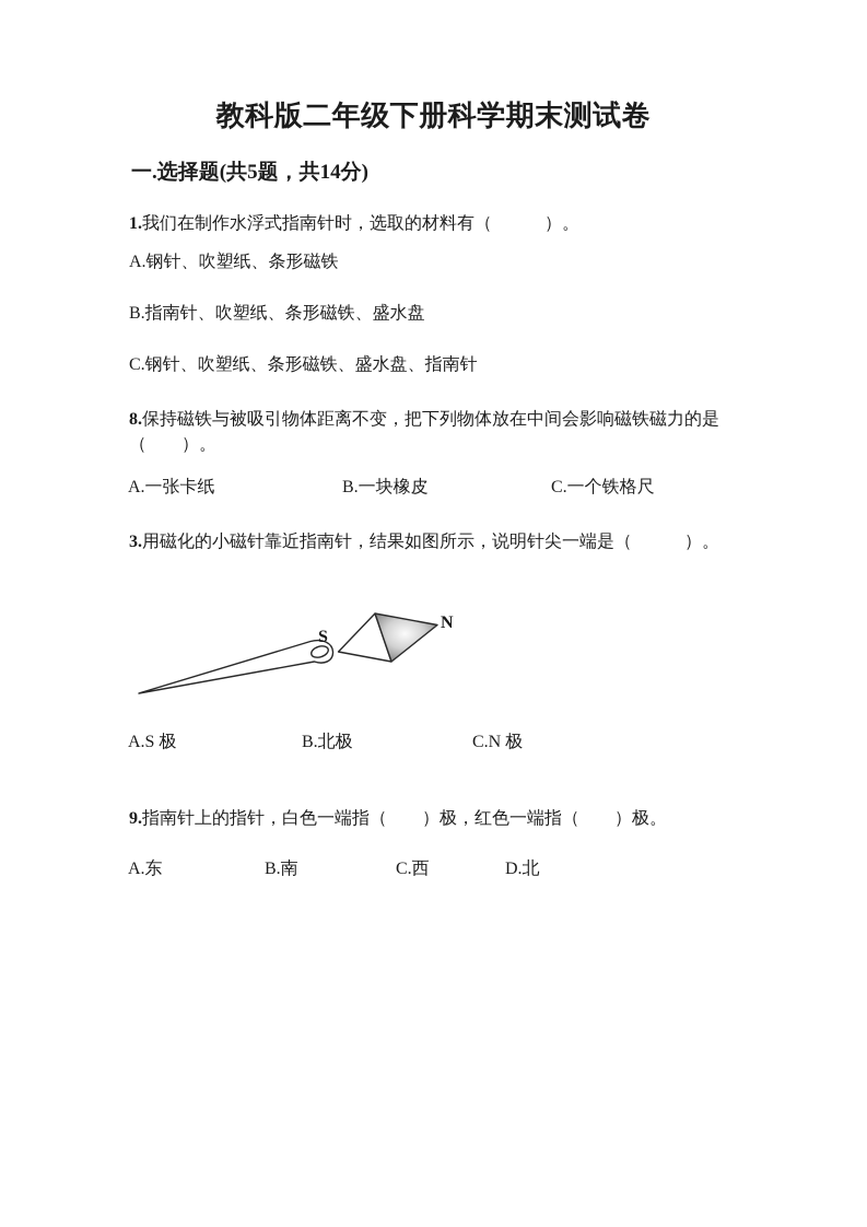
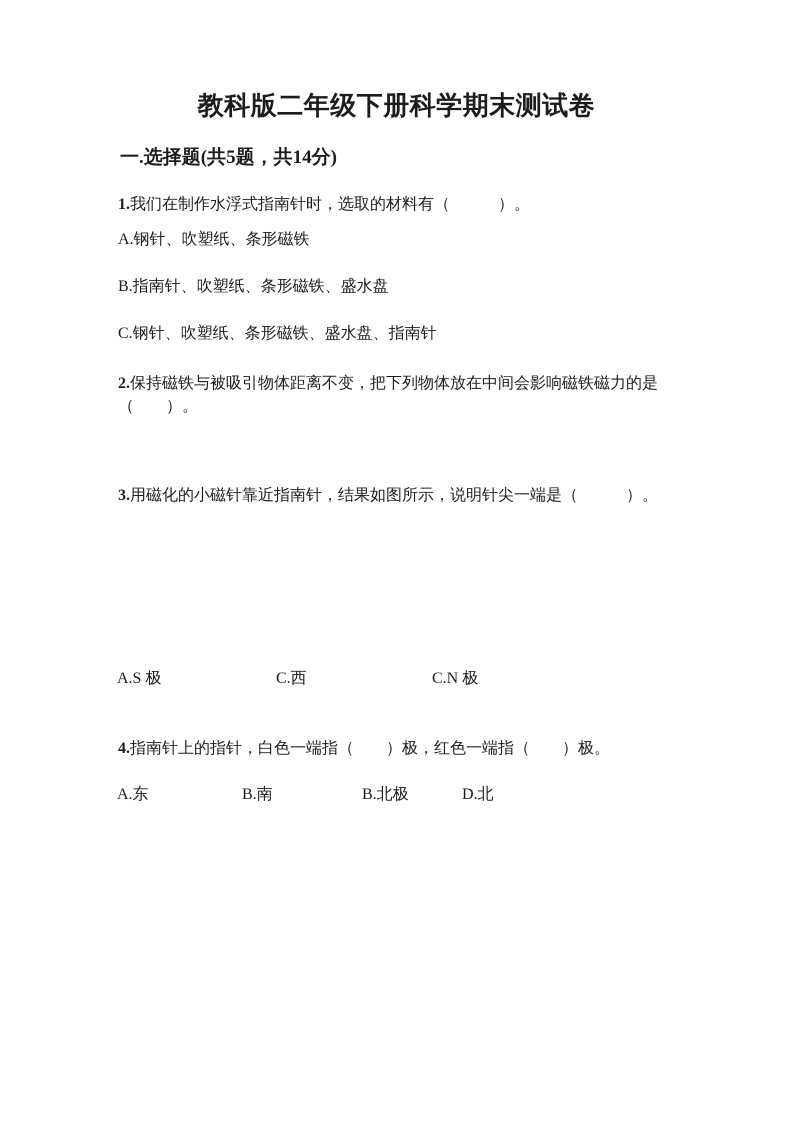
  教科版二年级下册科学期末测试卷
  一.选择题(共5题，共14分)
  1.我们在制作水浮式指南针时，选取的材料有（ ）。
  A.钢针、吹塑纸、条形磁铁
  B.指南针、吹塑纸、条形磁铁、盛水盘
  C.钢针、吹塑纸、条形磁铁、盛水盘、指南针
- 8.保持磁铁与被吸引物体距离不变，把下列物体放在中间会影响磁铁磁力的是
+ 2.保持磁铁与被吸引物体距离不变，把下列物体放在中间会影响磁铁磁力的是
  （ ）。
- A.一张卡纸 B.一块橡皮 C.一个铁格尺
  3.用磁化的小磁针靠近指南针，结果如图所示，说明针尖一端是（ ）。
- S
- N
- A.S 极 B.北极 C.N 极
+ A.S 极 C.西 C.N 极
- 9.指南针上的指针，白色一端指（ ）极，红色一端指（ ）极。
+ 4.指南针上的指针，白色一端指（ ）极，红色一端指（ ）极。
- A.东 B.南 C.西 D.北
+ A.东 B.南 B.北极 D.北
